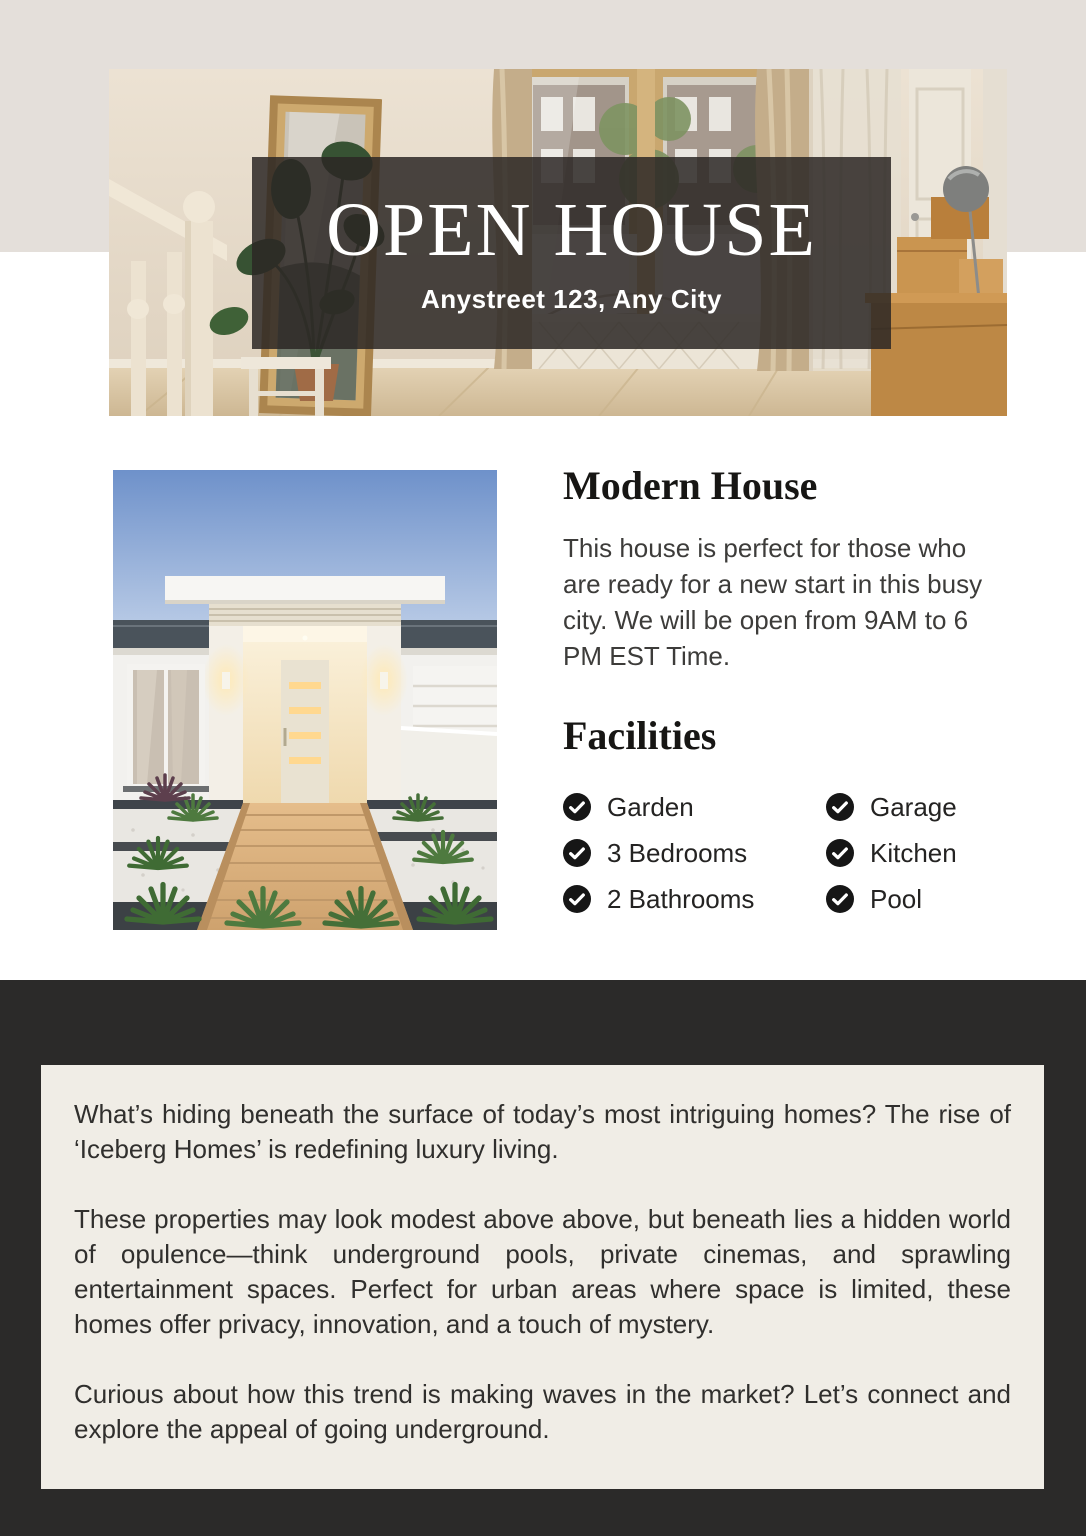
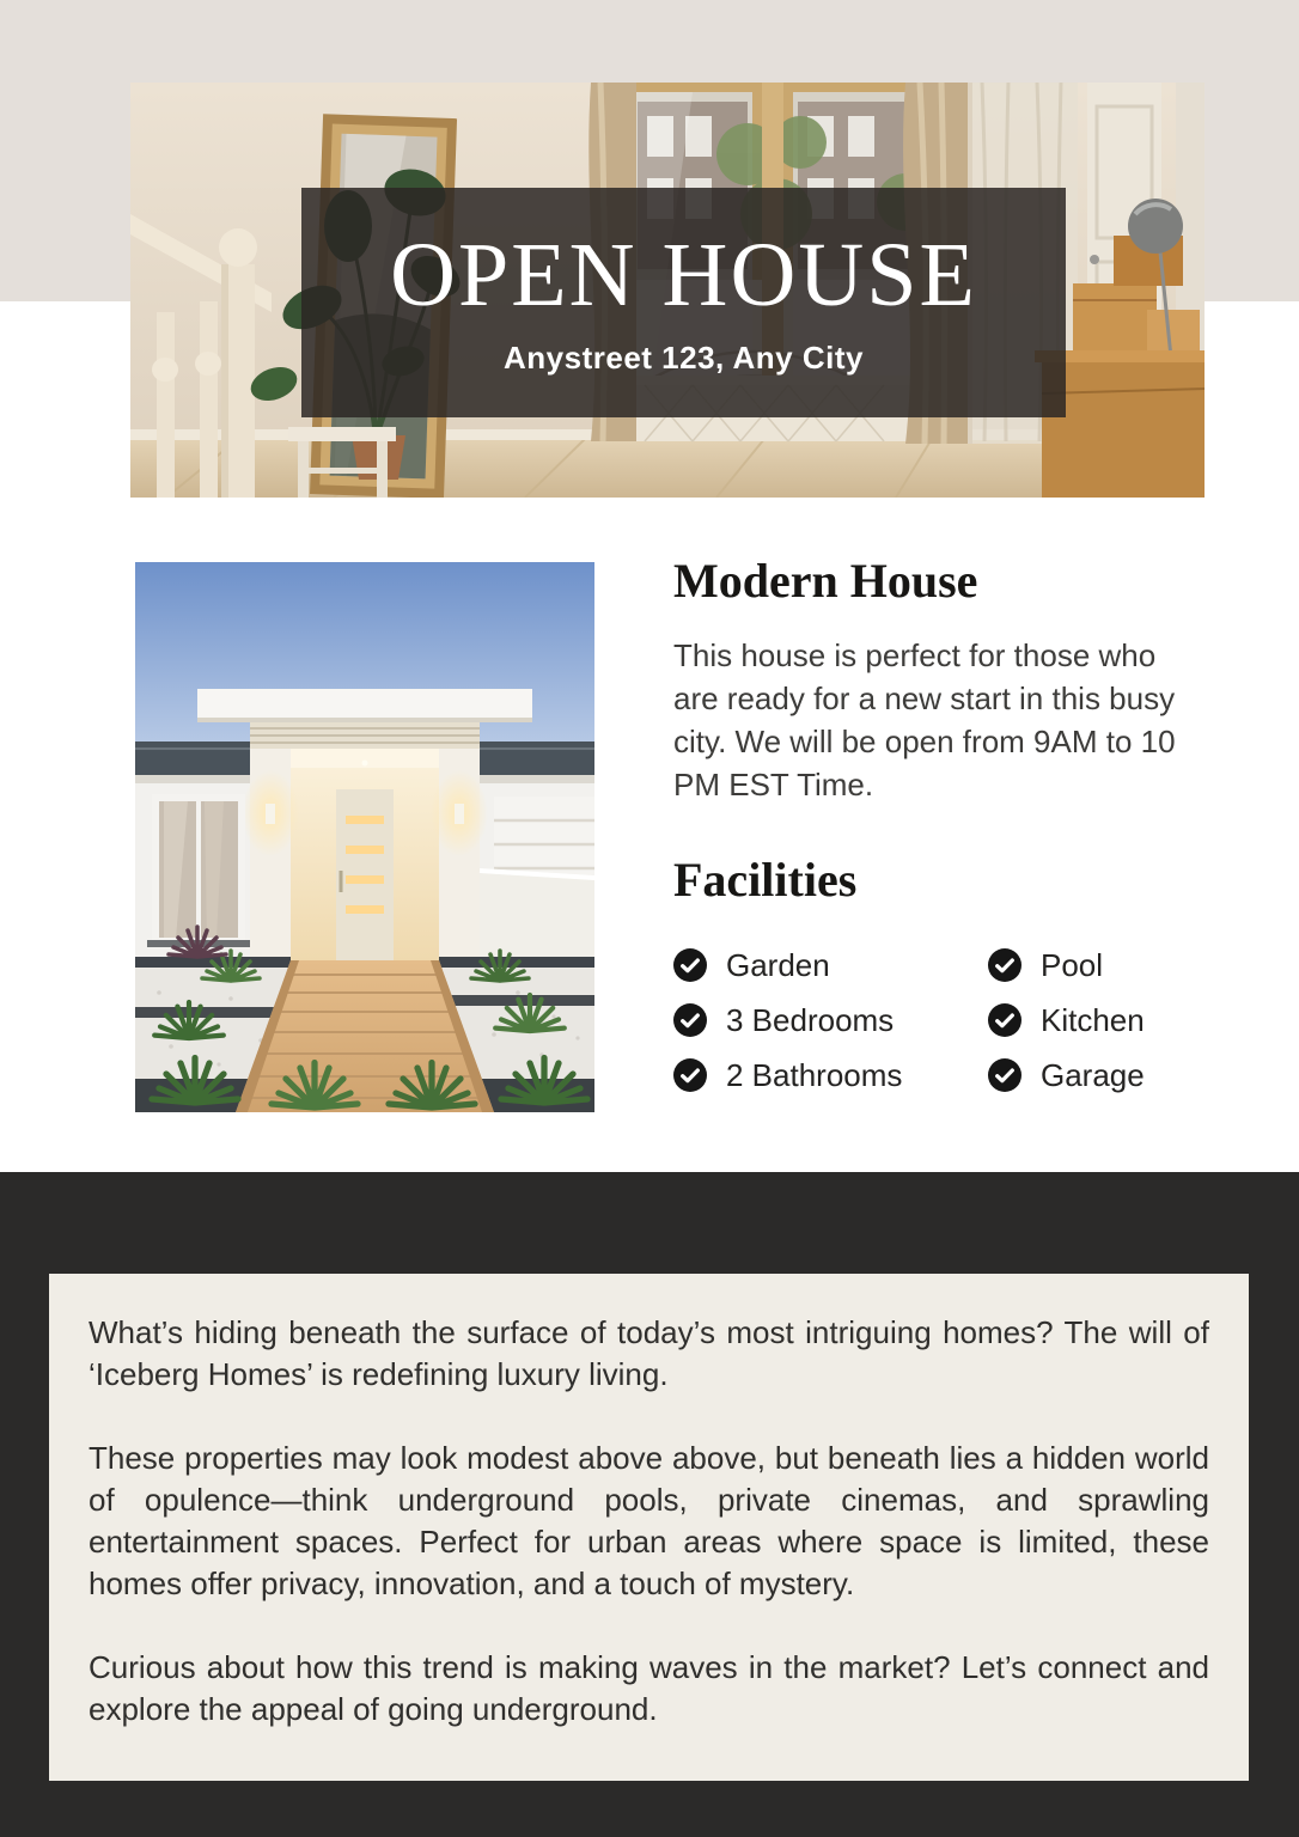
  OPEN HOUSE
  Anystreet 123, Any City
  Modern House
- This house is perfect for those who are ready for a new start in this busy city. We will be open from 9AM to 6 PM EST Time.
+ This house is perfect for those who are ready for a new start in this busy city. We will be open from 9AM to 10 PM EST Time.
  Facilities
  Garden
  3 Bedrooms
  2 Bathrooms
- Garage
+ Pool
  Kitchen
- Pool
+ Garage
- What’s hiding beneath the surface of today’s most intriguing homes? The rise of ‘Iceberg Homes’ is redefining luxury living.
+ What’s hiding beneath the surface of today’s most intriguing homes? The will of ‘Iceberg Homes’ is redefining luxury living.
  These properties may look modest above above, but beneath lies a hidden world of opulence—think underground pools, private cinemas, and sprawling entertainment spaces. Perfect for urban areas where space is limited, these homes offer privacy, innovation, and a touch of mystery.
  Curious about how this trend is making waves in the market? Let’s connect and explore the appeal of going underground.
